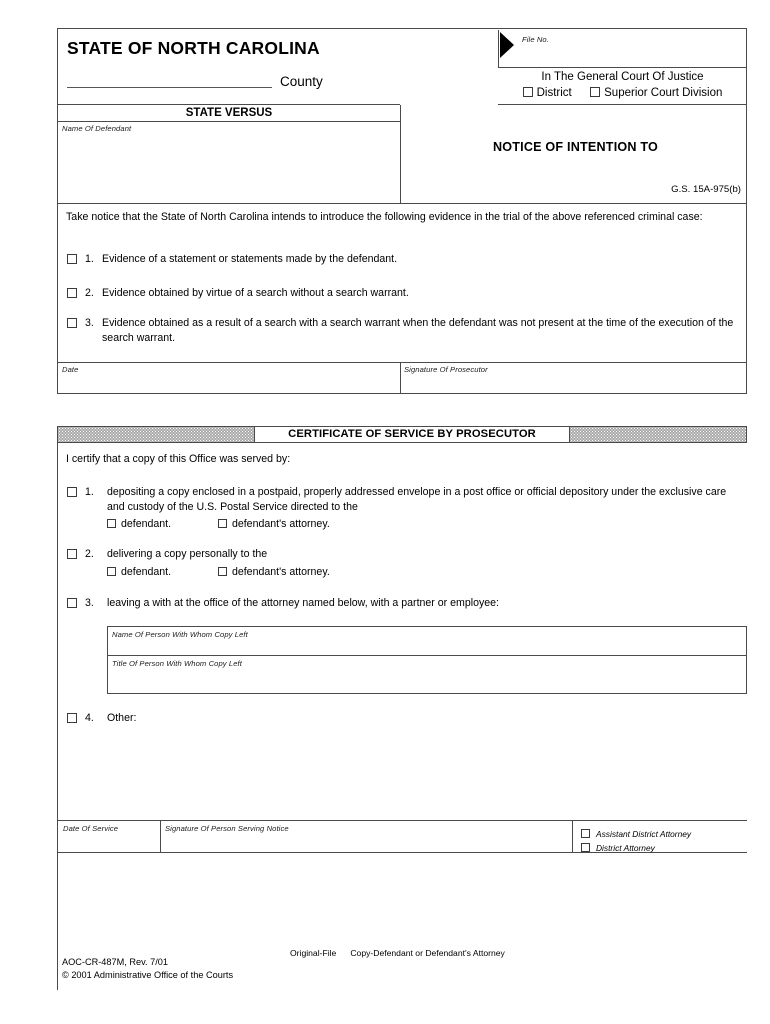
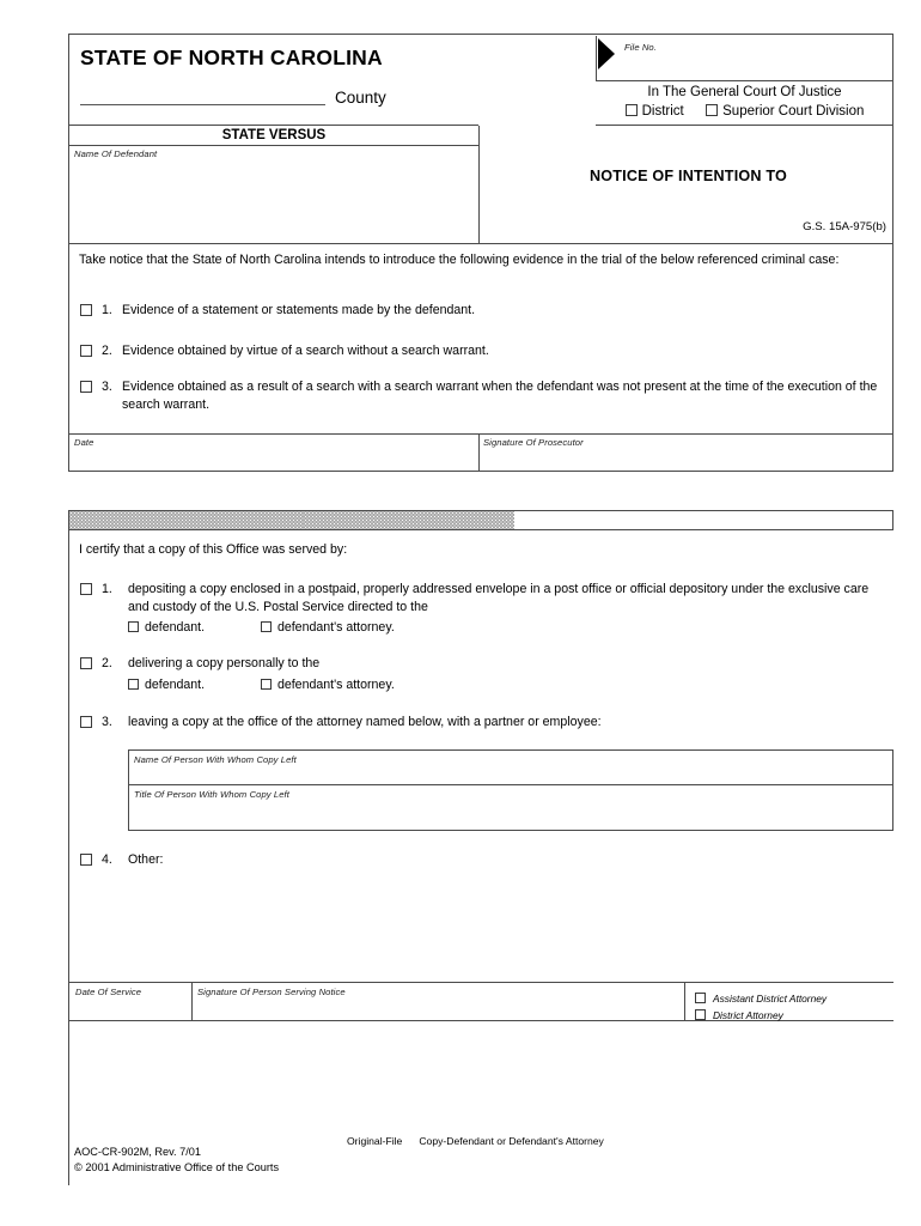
  STATE OF NORTH CAROLINA
  County
  STATE VERSUS
  Name Of Defendant
  File No.
  In The General Court Of Justice
  District Superior Court Division
  NOTICE OF INTENTION TO
  G.S. 15A-975(b)
- Take notice that the State of North Carolina intends to introduce the following evidence in the trial of the above referenced criminal case:
+ Take notice that the State of North Carolina intends to introduce the following evidence in the trial of the below referenced criminal case:
  1.
  Evidence of a statement or statements made by the defendant.
  2.
  Evidence obtained by virtue of a search without a search warrant.
  3.
  Evidence obtained as a result of a search with a search warrant when the defendant was not present at the time of the execution of the search warrant.
  Date
  Signature Of Prosecutor
- CERTIFICATE OF SERVICE BY PROSECUTOR
  I certify that a copy of this Office was served by:
  1.
  depositing a copy enclosed in a postpaid, properly addressed envelope in a post office or official depository under the exclusive care and custody of the U.S. Postal Service directed to the
  defendant. defendant's attorney.
  2.
  delivering a copy personally to the
  defendant. defendant's attorney.
  3.
- leaving a with at the office of the attorney named below, with a partner or employee:
+ leaving a copy at the office of the attorney named below, with a partner or employee:
  Name Of Person With Whom Copy Left
  Title Of Person With Whom Copy Left
  4.
  Other:
  Date Of Service
  Signature Of Person Serving Notice
  Assistant District Attorney
  District Attorney
  Original-File Copy-Defendant or Defendant's Attorney
- AOC-CR-487M, Rev. 7/01
+ AOC-CR-902M, Rev. 7/01
  © 2001 Administrative Office of the Courts
